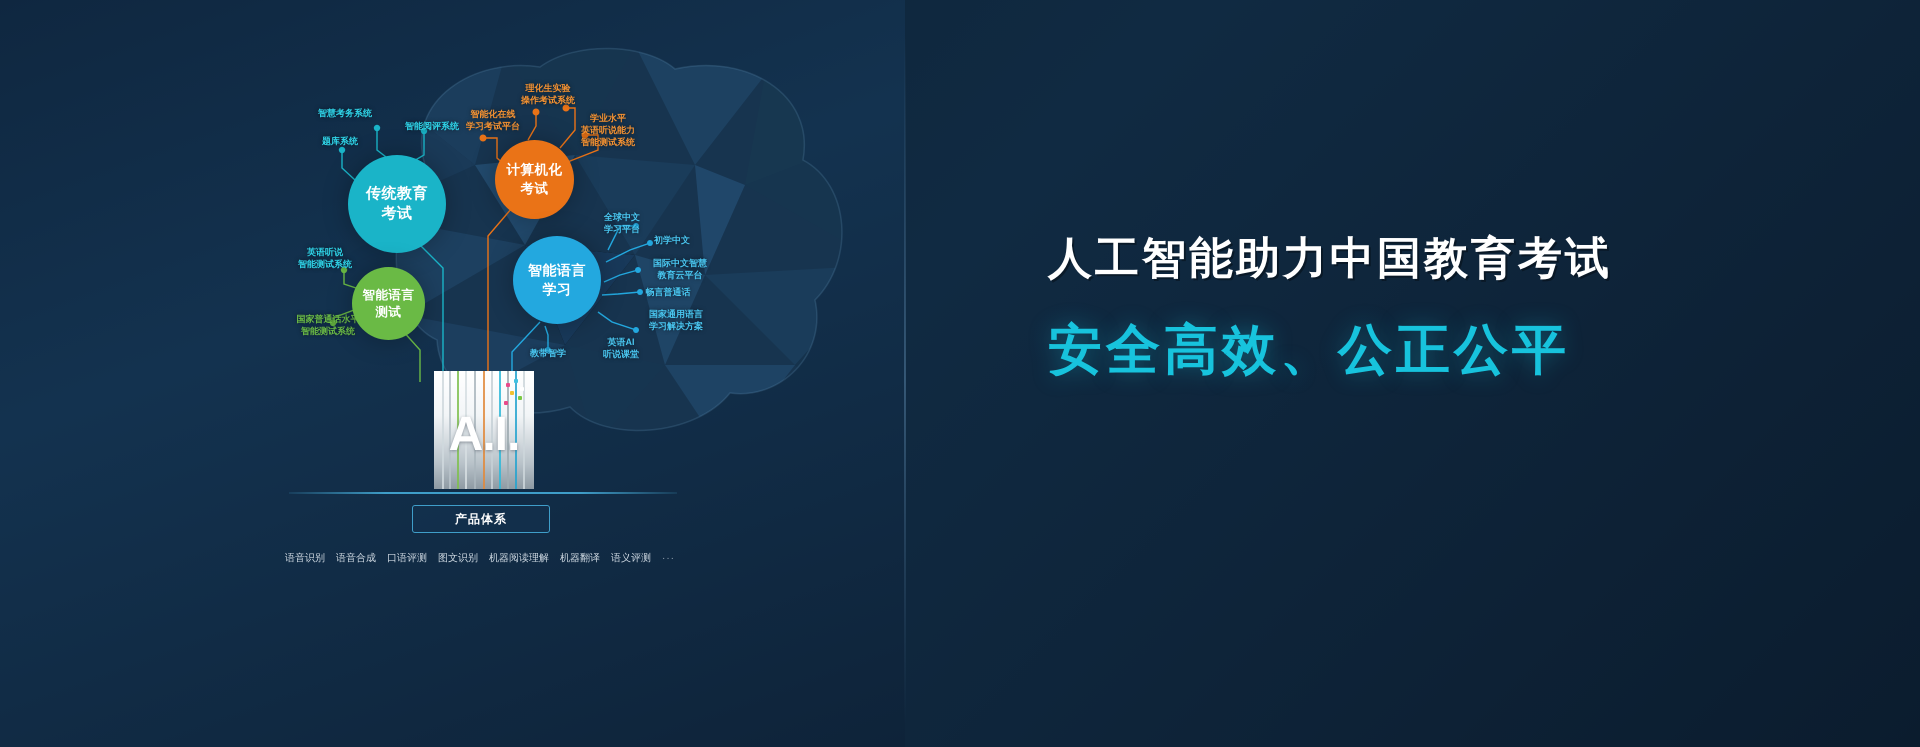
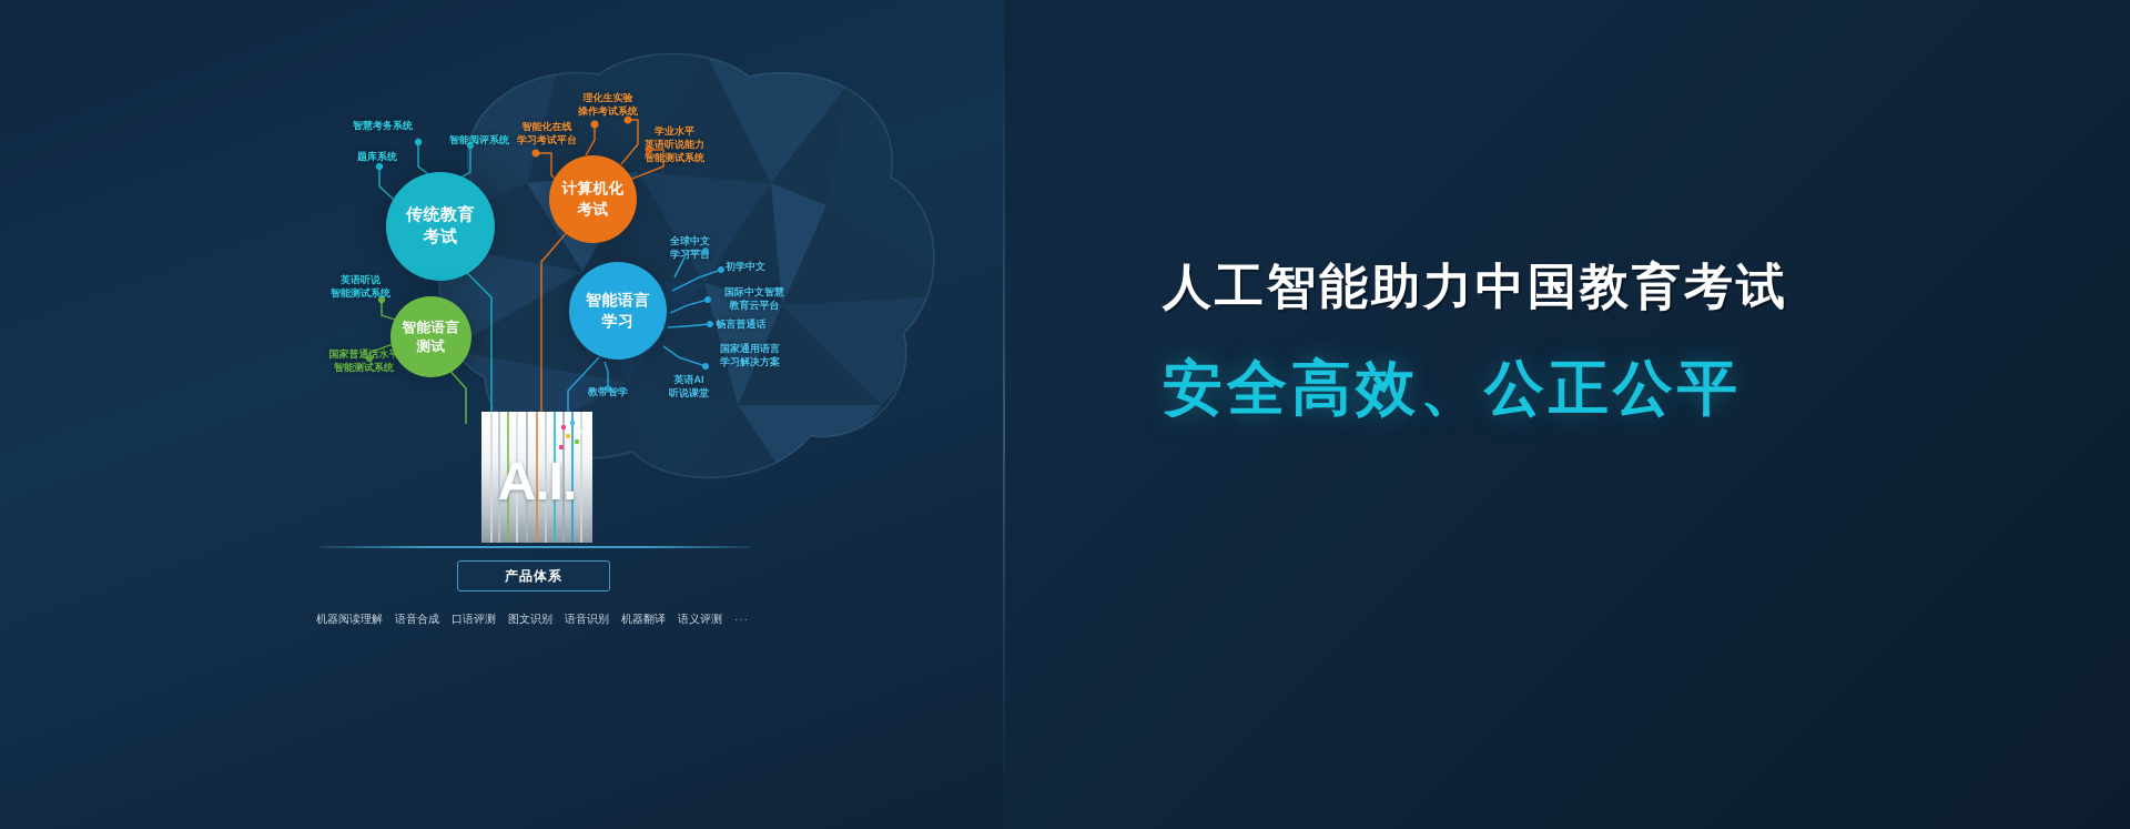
  智慧考务系统
  智能阅评系统
  题库系统
  英语听说
  智能测试系统
  国家普通话水
  智能测试系统
  智能化在线
  学习考试平台
  理化生实验
  操作考试系统
  学业水平
  英语听说能力
  智能测试系统
  全球中文
  学习平台
  初学中文
  国际中文智慧
  教育云平台
  畅言普通话
  国家通用语言
  学习解决方案
  英语AI
  听说课堂
  教带智学
  传统教育
  考试
  计算机化
  考试
  智能语言
  测试
  智能语言
  学习
  A.I.
  产品体系
- 语音识别
+ 机器阅读理解
  语音合成
  口语评测
  图文识别
- 机器阅读理解
+ 语音识别
  机器翻译
  语义评测
  ···
  人工智能助力中国教育考试
  安全高效、公正公平
